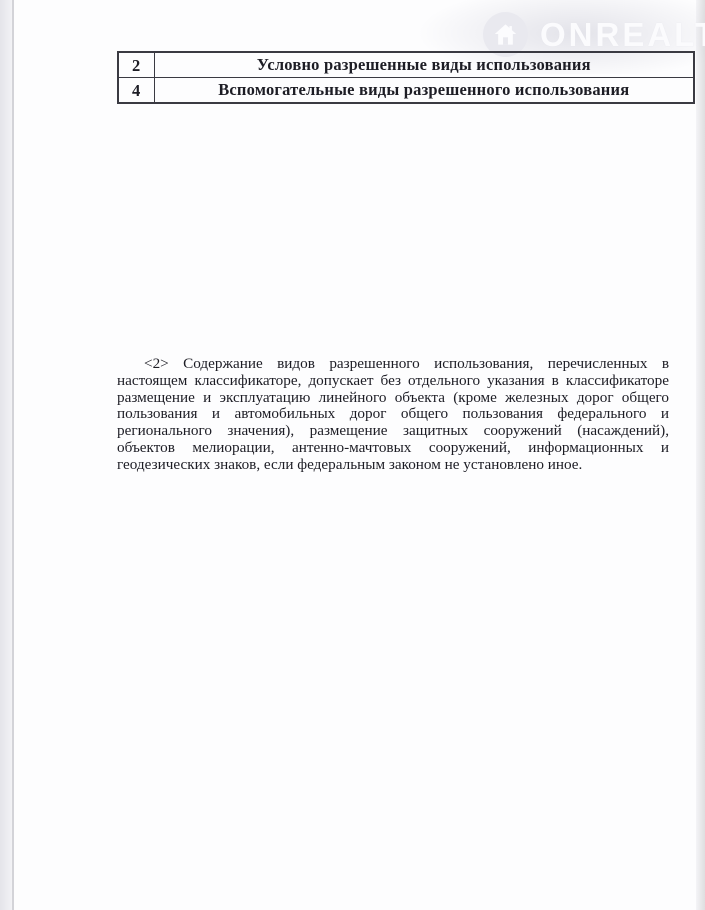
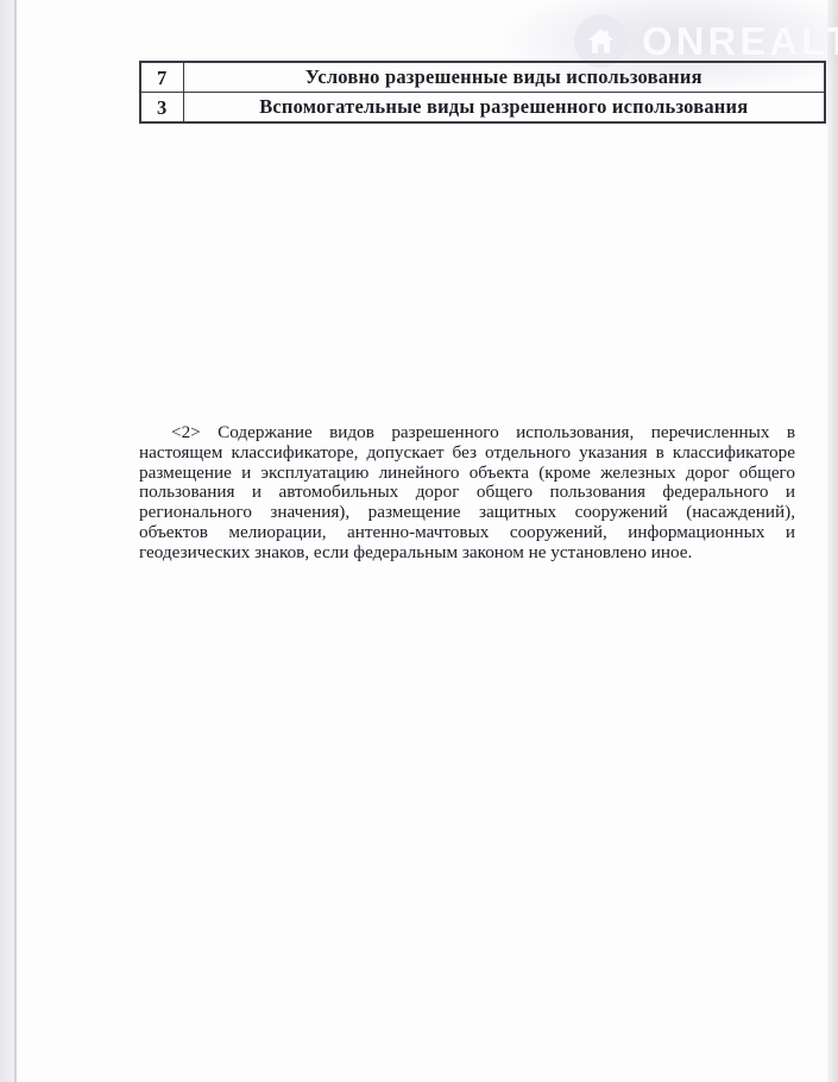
  ONREAL
- 2	Условно разрешенные виды использования
+ 7	Условно разрешенные виды использования
- 4	Вспомогательные виды разрешенного использования
+ 3	Вспомогательные виды разрешенного использования
  <2> Содержание видов разрешенного использования, перечисленных в настоящем классификаторе, допускает без отдельного указания в классификаторе размещение и эксплуатацию линейного объекта (кроме железных дорог общего пользования и автомобильных дорог общего пользования федерального и регионального значения), размещение защитных сооружений (насаждений), объектов мелиорации, антенно-мачтовых сооружений, информационных и геодезических знаков, если федеральным законом не установлено иное.
